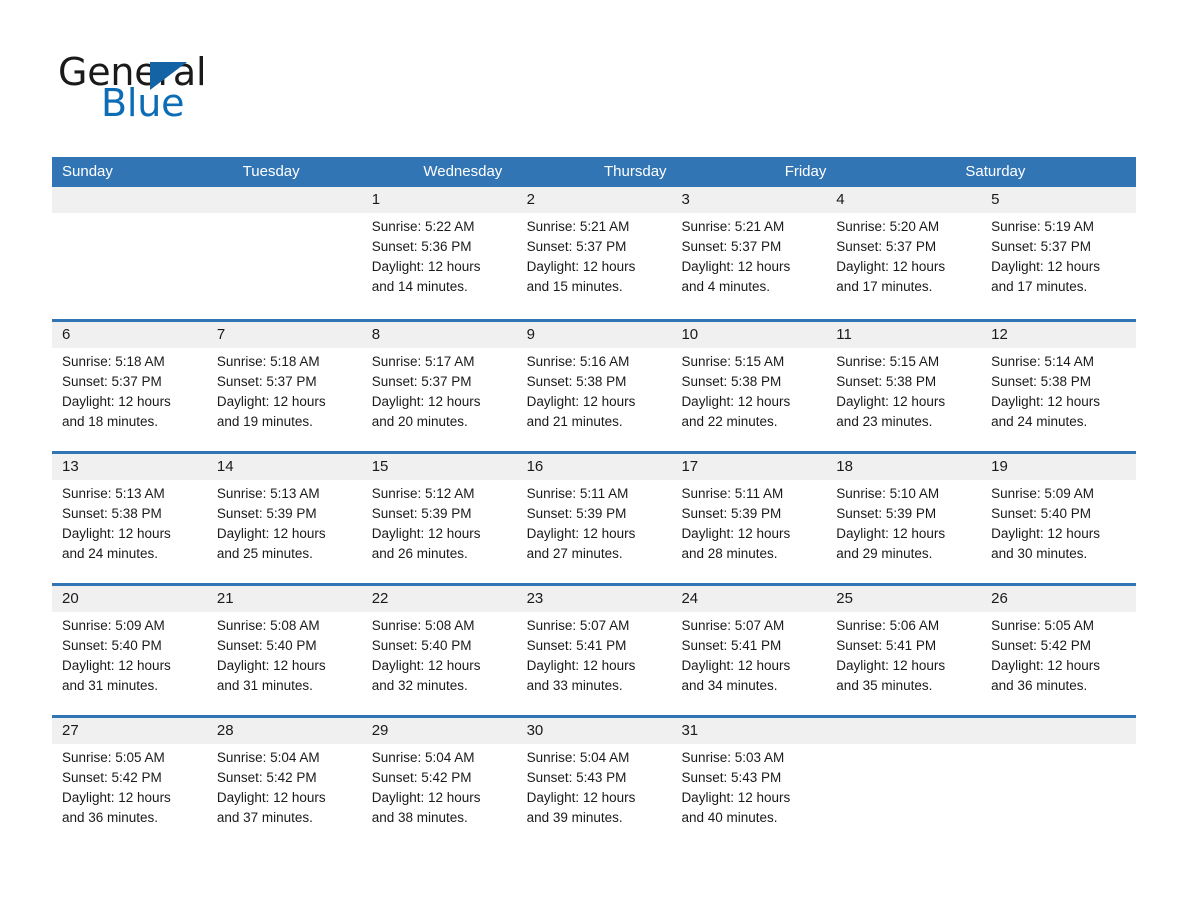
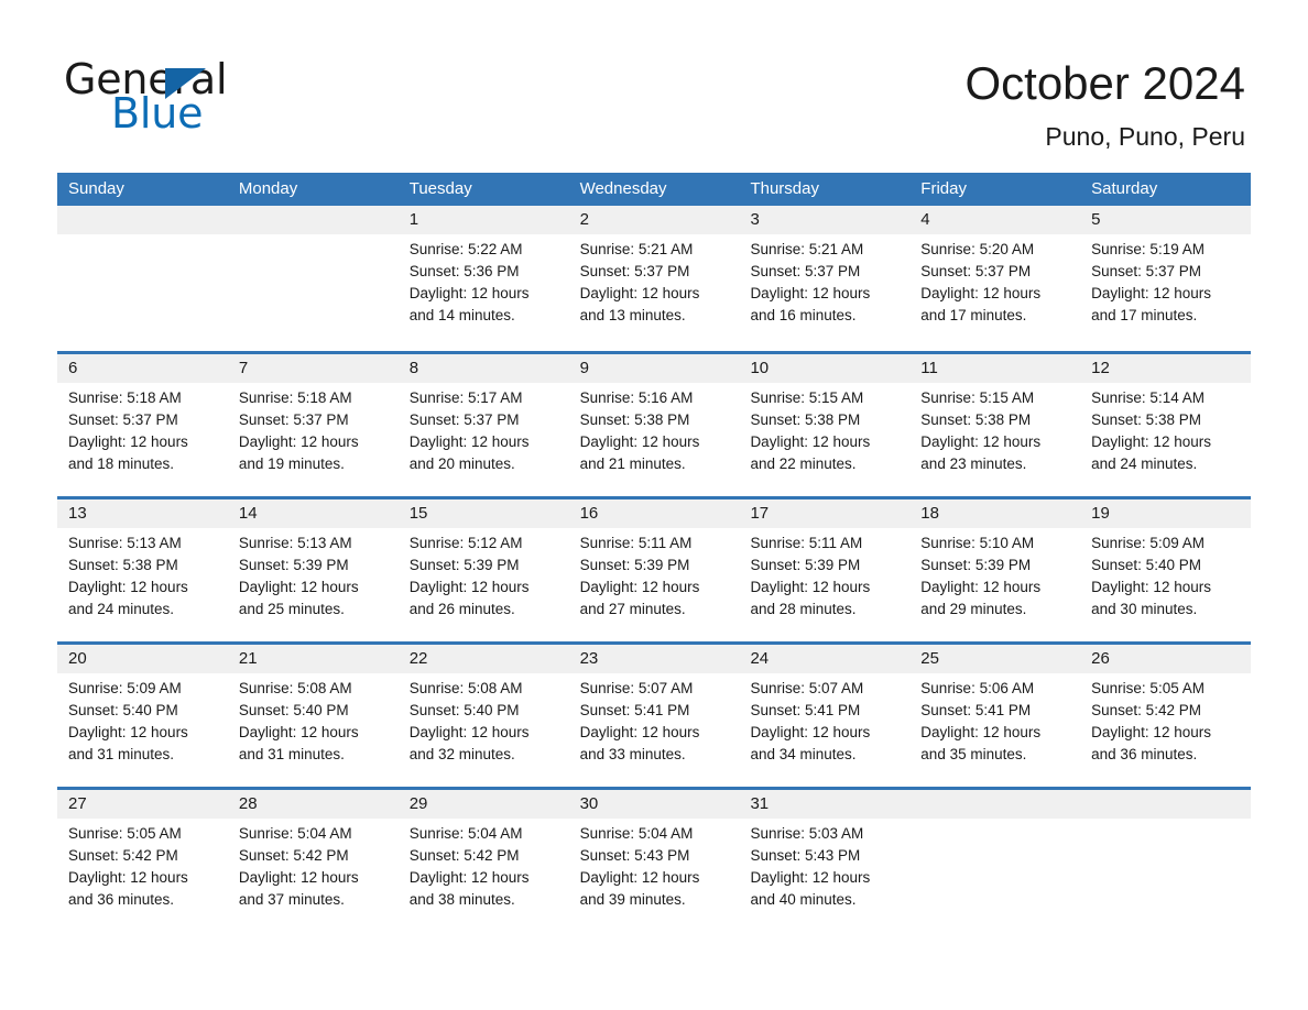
  General
  Blue
+ October 2024
+ Puno, Puno, Peru
  Sunday
+ Monday
  Tuesday
  Wednesday
  Thursday
  Friday
  Saturday
  1
  Sunrise: 5:22 AM
  Sunset: 5:36 PM
  Daylight: 12 hours
  and 14 minutes.
  2
  Sunrise: 5:21 AM
  Sunset: 5:37 PM
  Daylight: 12 hours
- and 15 minutes.
+ and 13 minutes.
  3
  Sunrise: 5:21 AM
  Sunset: 5:37 PM
  Daylight: 12 hours
- and 4 minutes.
+ and 16 minutes.
  4
  Sunrise: 5:20 AM
  Sunset: 5:37 PM
  Daylight: 12 hours
  and 17 minutes.
  5
  Sunrise: 5:19 AM
  Sunset: 5:37 PM
  Daylight: 12 hours
  and 17 minutes.
  6
  Sunrise: 5:18 AM
  Sunset: 5:37 PM
  Daylight: 12 hours
  and 18 minutes.
  7
  Sunrise: 5:18 AM
  Sunset: 5:37 PM
  Daylight: 12 hours
  and 19 minutes.
  8
  Sunrise: 5:17 AM
  Sunset: 5:37 PM
  Daylight: 12 hours
  and 20 minutes.
  9
  Sunrise: 5:16 AM
  Sunset: 5:38 PM
  Daylight: 12 hours
  and 21 minutes.
  10
  Sunrise: 5:15 AM
  Sunset: 5:38 PM
  Daylight: 12 hours
  and 22 minutes.
  11
  Sunrise: 5:15 AM
  Sunset: 5:38 PM
  Daylight: 12 hours
  and 23 minutes.
  12
  Sunrise: 5:14 AM
  Sunset: 5:38 PM
  Daylight: 12 hours
  and 24 minutes.
  13
  Sunrise: 5:13 AM
  Sunset: 5:38 PM
  Daylight: 12 hours
  and 24 minutes.
  14
  Sunrise: 5:13 AM
  Sunset: 5:39 PM
  Daylight: 12 hours
  and 25 minutes.
  15
  Sunrise: 5:12 AM
  Sunset: 5:39 PM
  Daylight: 12 hours
  and 26 minutes.
  16
  Sunrise: 5:11 AM
  Sunset: 5:39 PM
  Daylight: 12 hours
  and 27 minutes.
  17
  Sunrise: 5:11 AM
  Sunset: 5:39 PM
  Daylight: 12 hours
  and 28 minutes.
  18
  Sunrise: 5:10 AM
  Sunset: 5:39 PM
  Daylight: 12 hours
  and 29 minutes.
  19
  Sunrise: 5:09 AM
  Sunset: 5:40 PM
  Daylight: 12 hours
  and 30 minutes.
  20
  Sunrise: 5:09 AM
  Sunset: 5:40 PM
  Daylight: 12 hours
  and 31 minutes.
  21
  Sunrise: 5:08 AM
  Sunset: 5:40 PM
  Daylight: 12 hours
  and 31 minutes.
  22
  Sunrise: 5:08 AM
  Sunset: 5:40 PM
  Daylight: 12 hours
  and 32 minutes.
  23
  Sunrise: 5:07 AM
  Sunset: 5:41 PM
  Daylight: 12 hours
  and 33 minutes.
  24
  Sunrise: 5:07 AM
  Sunset: 5:41 PM
  Daylight: 12 hours
  and 34 minutes.
  25
  Sunrise: 5:06 AM
  Sunset: 5:41 PM
  Daylight: 12 hours
  and 35 minutes.
  26
  Sunrise: 5:05 AM
  Sunset: 5:42 PM
  Daylight: 12 hours
  and 36 minutes.
  27
  Sunrise: 5:05 AM
  Sunset: 5:42 PM
  Daylight: 12 hours
  and 36 minutes.
  28
  Sunrise: 5:04 AM
  Sunset: 5:42 PM
  Daylight: 12 hours
  and 37 minutes.
  29
  Sunrise: 5:04 AM
  Sunset: 5:42 PM
  Daylight: 12 hours
  and 38 minutes.
  30
  Sunrise: 5:04 AM
  Sunset: 5:43 PM
  Daylight: 12 hours
  and 39 minutes.
  31
  Sunrise: 5:03 AM
  Sunset: 5:43 PM
  Daylight: 12 hours
  and 40 minutes.
